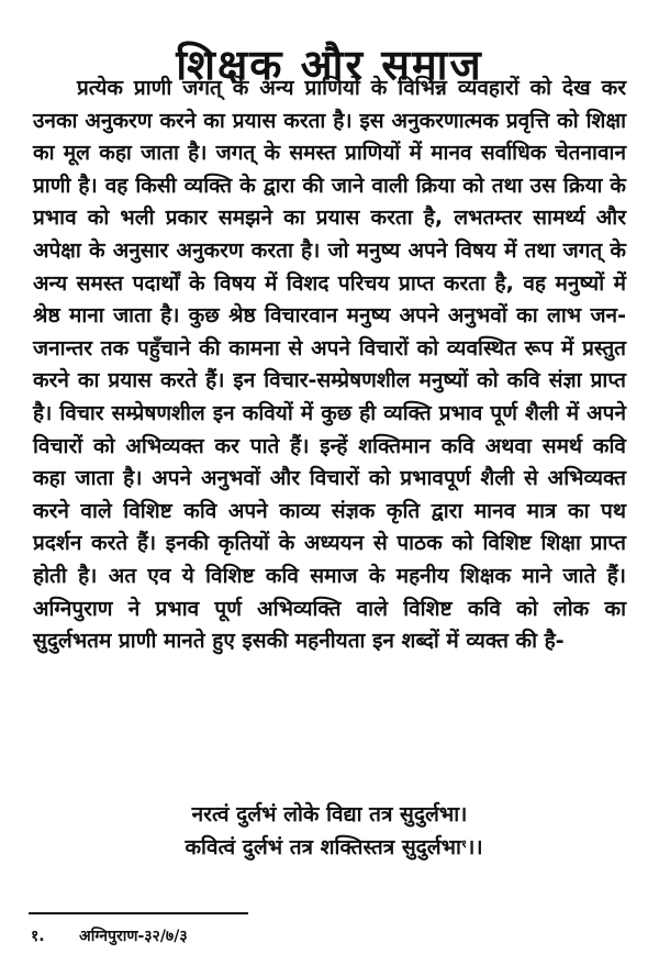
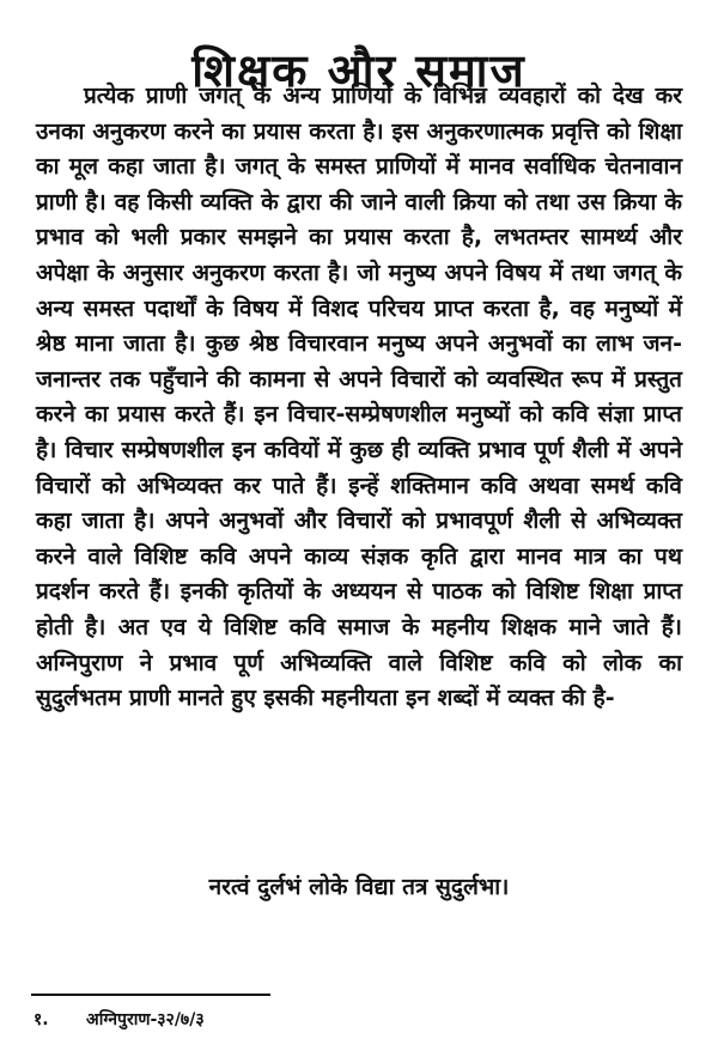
  शिक्षक और समाज
  प्रत्येक प्राणी जगत् के अन्य प्राणियों के विभिन्न व्यवहारों को देख कर उनका अनुकरण करने का प्रयास करता है। इस अनुकरणात्मक प्रवृत्ति को शिक्षा का मूल कहा जाता है। जगत् के समस्त प्राणियों में मानव सर्वाधिक चेतनावान प्राणी है। वह किसी व्यक्ति के द्वारा की जाने वाली क्रिया को तथा उस क्रिया के प्रभाव को भली प्रकार समझने का प्रयास करता है, लभतम्तर सामर्थ्य और अपेक्षा के अनुसार अनुकरण करता है। जो मनुष्य अपने विषय में तथा जगत् के अन्य समस्त पदार्थों के विषय में विशद परिचय प्राप्त करता है, वह मनुष्यों में श्रेष्ठ माना जाता है। कुछ श्रेष्ठ विचारवान मनुष्य अपने अनुभवों का लाभ जन-जनान्तर तक पहुँचाने की कामना से अपने विचारों को व्यवस्थित रूप में प्रस्तुत करने का प्रयास करते हैं। इन विचार-सम्प्रेषणशील मनुष्यों को कवि संज्ञा प्राप्त है। विचार सम्प्रेषणशील इन कवियों में कुछ ही व्यक्ति प्रभाव पूर्ण शैली में अपने विचारों को अभिव्यक्त कर पाते हैं। इन्हें शक्तिमान कवि अथवा समर्थ कवि कहा जाता है। अपने अनुभवों और विचारों को प्रभावपूर्ण शैली से अभिव्यक्त करने वाले विशिष्ट कवि अपने काव्य संज्ञक कृति द्वारा मानव मात्र का पथ प्रदर्शन करते हैं। इनकी कृतियों के अध्ययन से पाठक को विशिष्ट शिक्षा प्राप्त होती है। अत एव ये विशिष्ट कवि समाज के महनीय शिक्षक माने जाते हैं। अग्निपुराण ने प्रभाव पूर्ण अभिव्यक्ति वाले विशिष्ट कवि को लोक का सुदुर्लभतम प्राणी मानते हुए इसकी महनीयता इन शब्दों में व्यक्त की है-
  नरत्वं दुर्लभं लोके विद्या तत्र सुदुर्लभा।
- कवित्वं दुर्लभं तत्र शक्तिस्तत्र सुदुर्लभा१।।
  १. अग्निपुराण-३२/७/३
